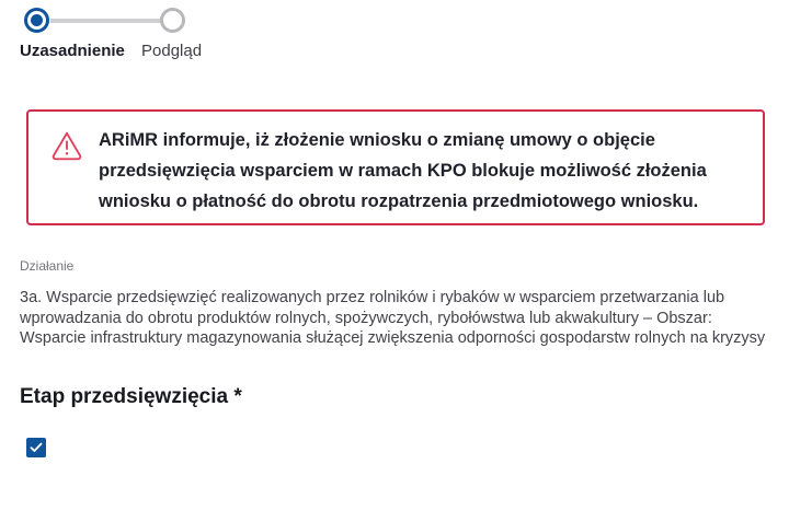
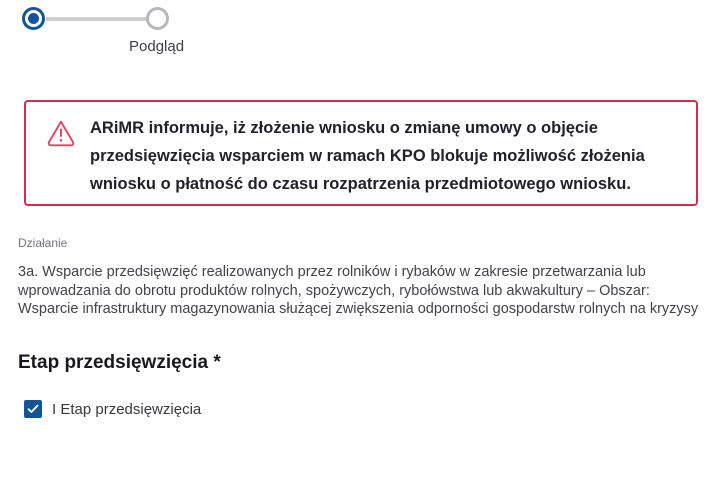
- Uzasadnienie
  Podgląd
- ARiMR informuje, iż złożenie wniosku o zmianę umowy o objęcie przedsięwzięcia wsparciem w ramach KPO blokuje możliwość złożenia wniosku o płatność do obrotu rozpatrzenia przedmiotowego wniosku.
+ ARiMR informuje, iż złożenie wniosku o zmianę umowy o objęcie przedsięwzięcia wsparciem w ramach KPO blokuje możliwość złożenia wniosku o płatność do czasu rozpatrzenia przedmiotowego wniosku.
  Działanie
- 3a. Wsparcie przedsięwzięć realizowanych przez rolników i rybaków w wsparciem przetwarzania lub wprowadzania do obrotu produktów rolnych, spożywczych, rybołówstwa lub akwakultury – Obszar: Wsparcie infrastruktury magazynowania służącej zwiększenia odporności gospodarstw rolnych na kryzysy
+ 3a. Wsparcie przedsięwzięć realizowanych przez rolników i rybaków w zakresie przetwarzania lub wprowadzania do obrotu produktów rolnych, spożywczych, rybołówstwa lub akwakultury – Obszar: Wsparcie infrastruktury magazynowania służącej zwiększenia odporności gospodarstw rolnych na kryzysy
  Etap przedsięwzięcia *
+ I Etap przedsięwzięcia
